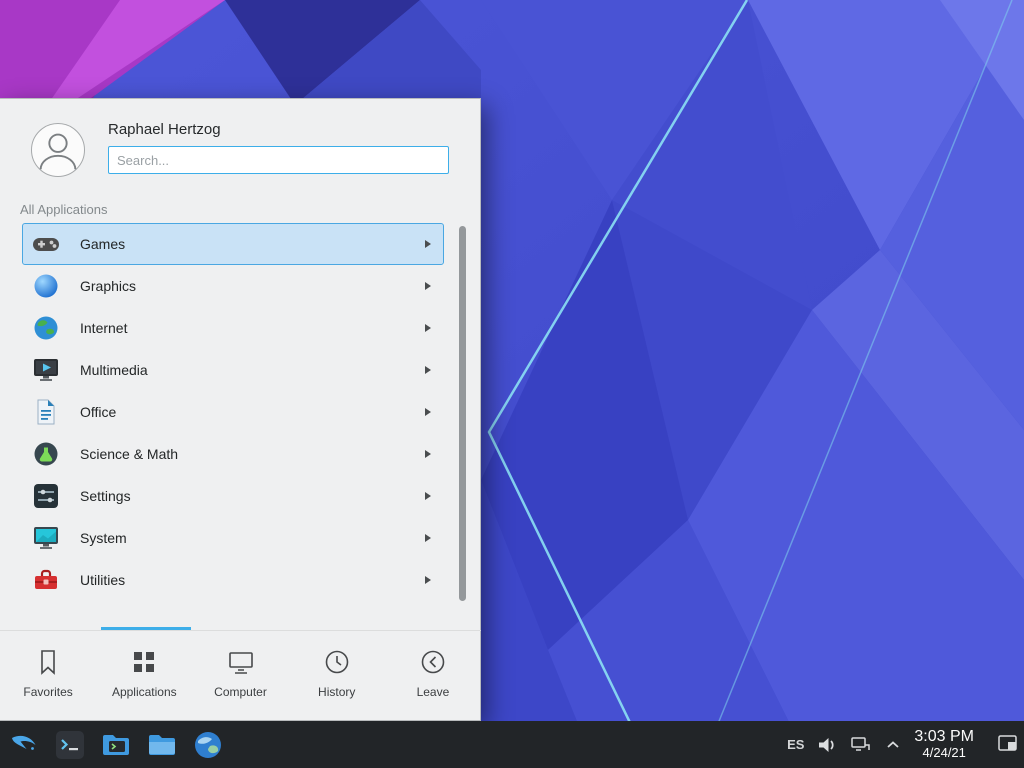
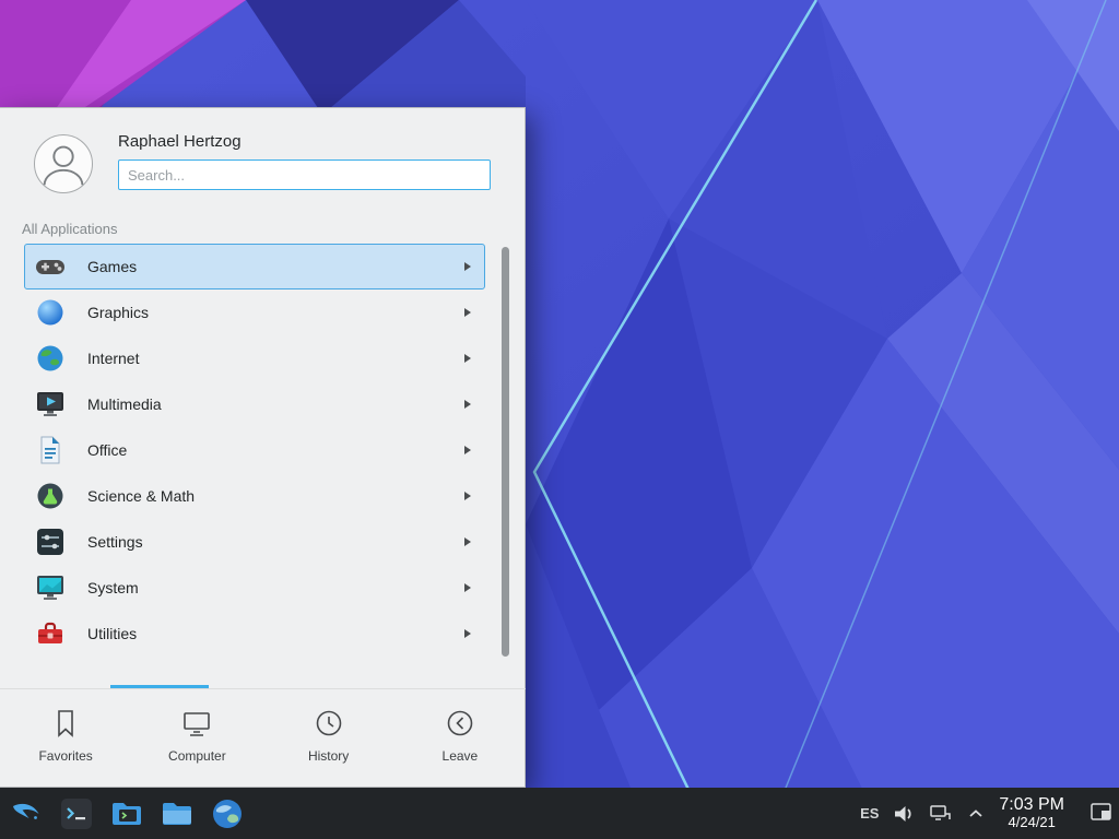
  Raphael Hertzog
  Search...
  All Applications
  Games
  Graphics
  Internet
  Multimedia
  Office
  Science & Math
  Settings
  System
  Utilities
  Favorites
- Applications
  Computer
  History
  Leave
  ES
- 3:03 PM
+ 7:03 PM
  4/24/21
